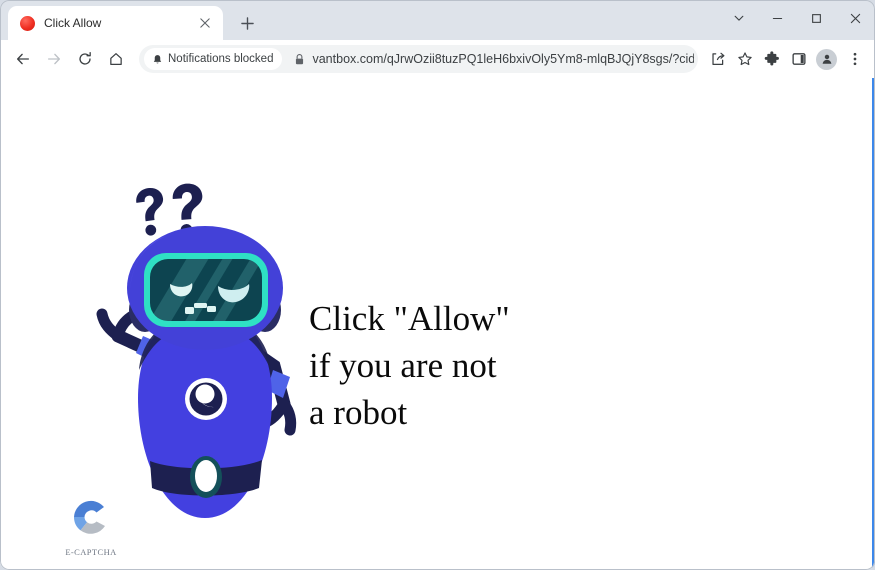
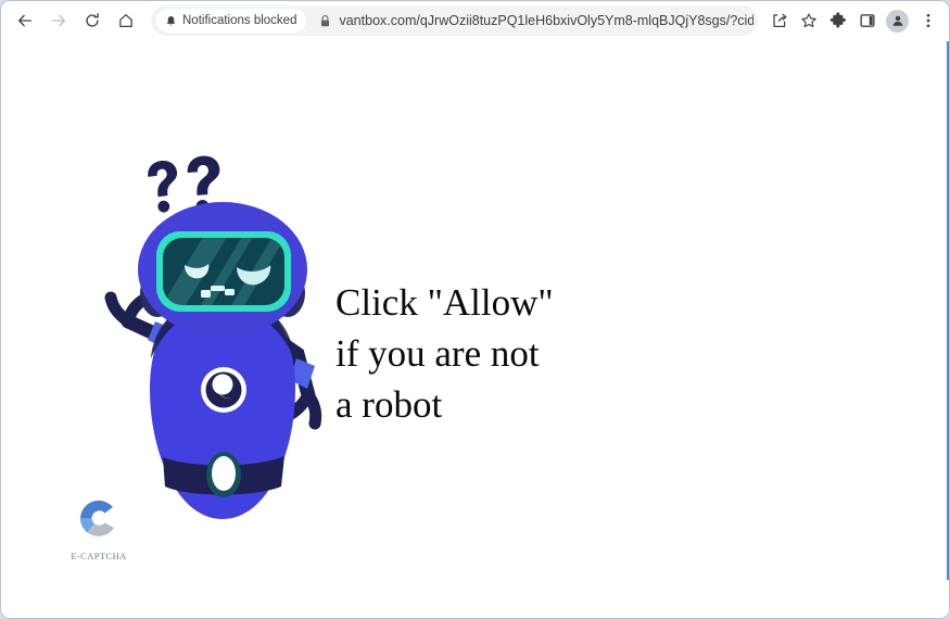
- Click Allow
  Notifications blocked
  vantbox.com/qJrwOzii8tuzPQ1leH6bxivOly5Ym8-mlqBJQjY8sgs/?cid
  Click "Allow"
  if you are not
  a robot
  E-CAPTCHA
